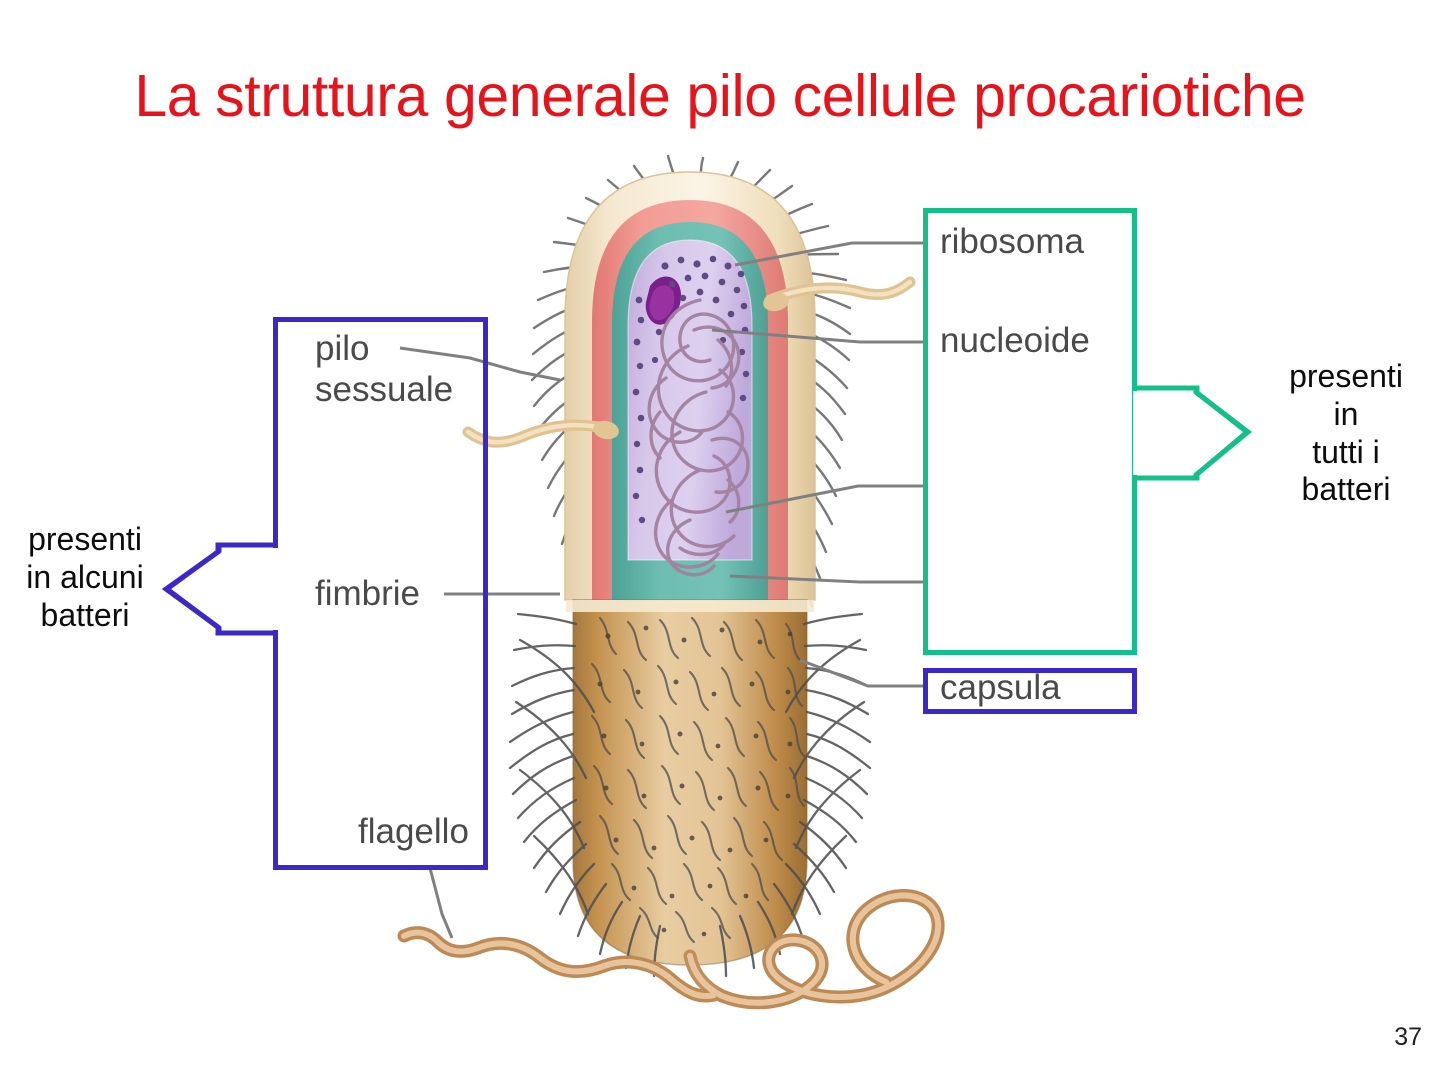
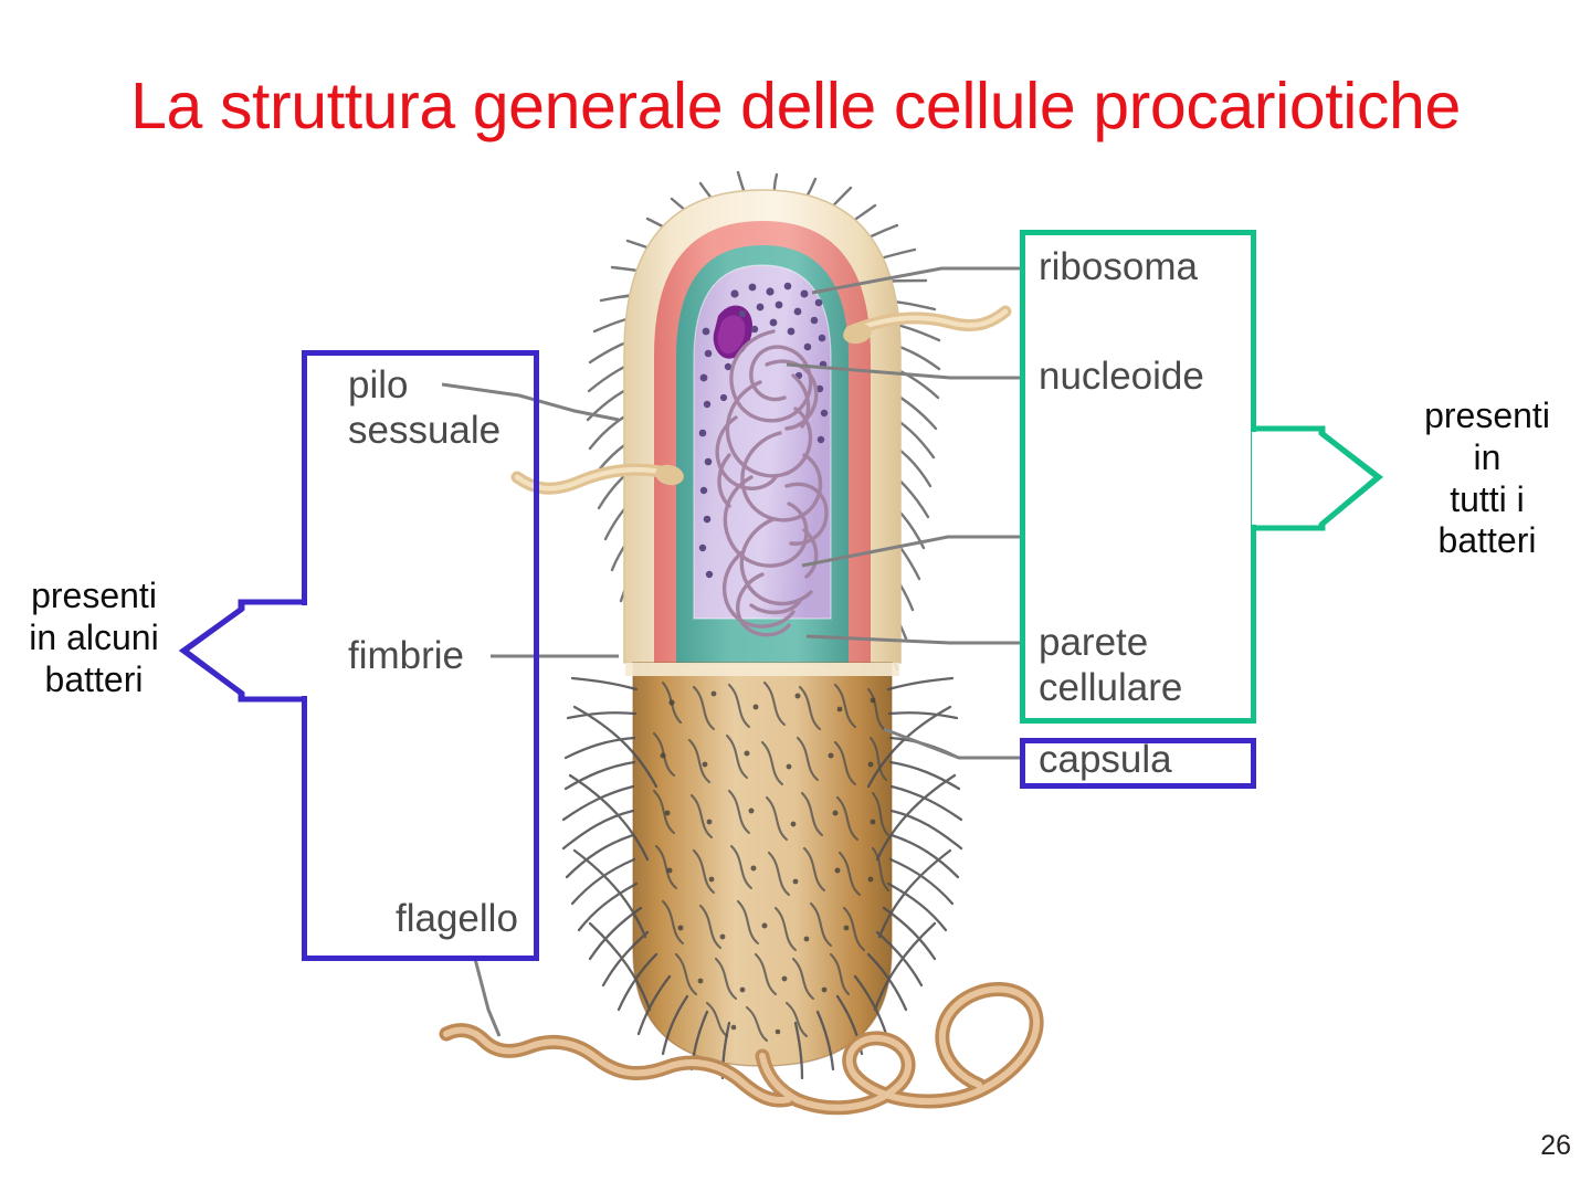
- La struttura generale pilo cellule procariotiche
+ La struttura generale delle cellule procariotiche
  ribosoma
  nucleoide
+ parete
+ cellulare
  presenti
  in
  tutti i
  batteri
  capsula
  pilo
  sessuale
  fimbrie
  flagello
  presenti
  in alcuni
  batteri
- 37
+ 26
